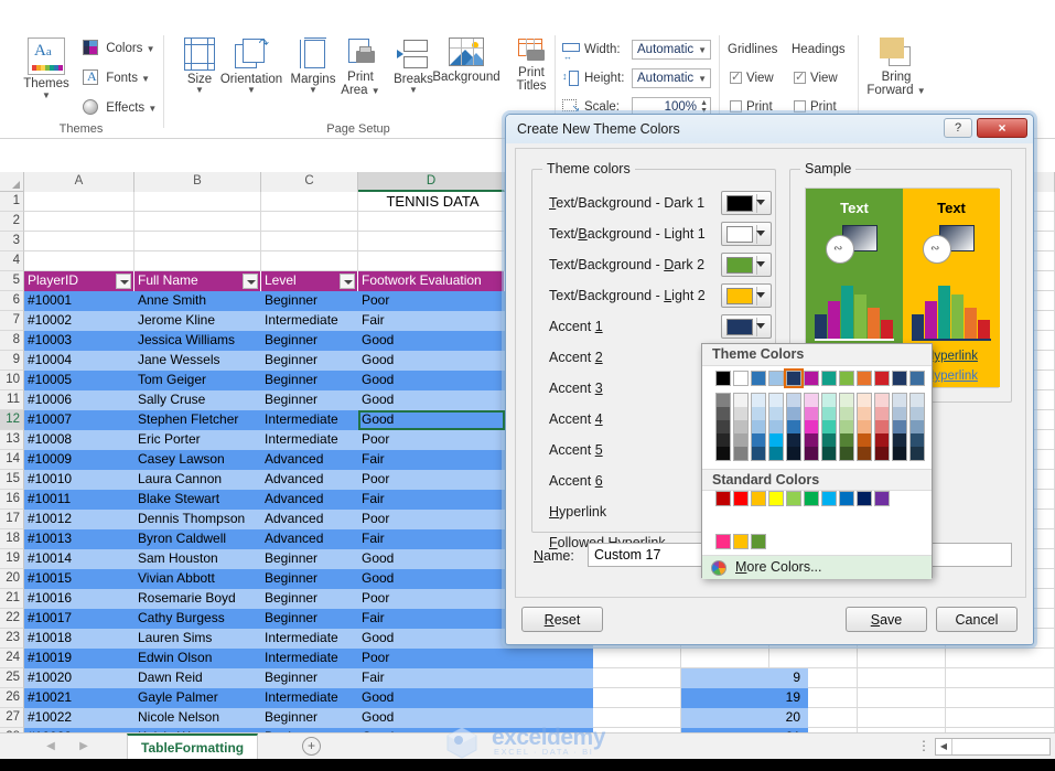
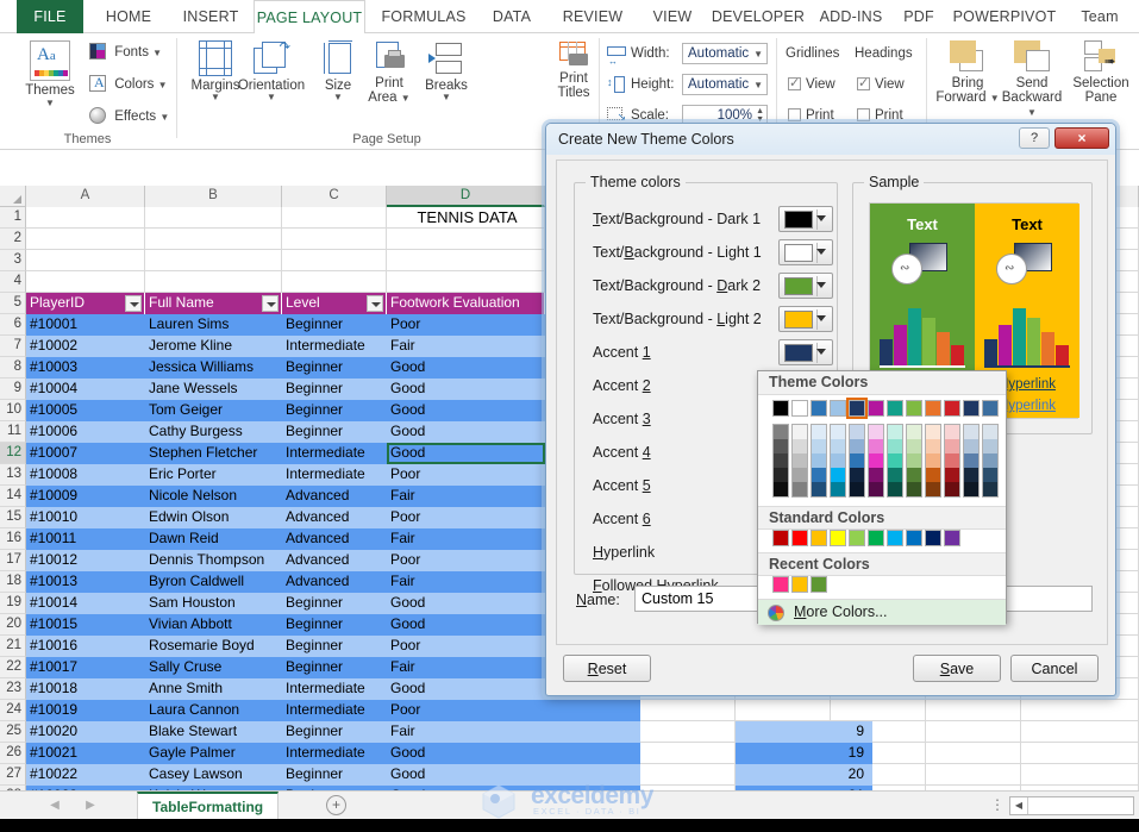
+ FILE
+ HOME
+ INSERT
+ PAGE LAYOUT
+ FORMULAS
+ DATA
+ REVIEW
+ VIEW
+ DEVELOPER
+ ADD-INS
+ PDF
+ POWERPIVOT
+ Team
  Aa
  Themes
  ▼
- Colors ▼
+ Fonts ▼
  A
- Fonts ▼
+ Colors ▼
  Effects ▼
  Themes
- Size
+ Margins
  ▼
  ↷
  Orientation
  ▼
- Margins
+ Size
  ▼
  Print
  Area ▼
  Breaks
  ▼
- Background
  Print
  Titles
  Page Setup
  ↔
  Width:
  Automatic
  ▼
  ↕
  Height:
  Automatic
  ▼
  ↘
  Scale:
  100%
  Gridlines
  View
  Print
  Headings
  View
  Print
  Bring
  Forward ▼
+ Send
+ Backward ▼
+ ➠
+ Selection
+ Pane
  A
  B
  C
  D
  1
  2
  3
  4
  5
  6
  7
  8
  9
  10
  11
  12
  13
  14
  15
  16
  17
  18
  19
  20
  21
  22
  23
  24
  25
  26
  27
  TENNIS DATA
  PlayerID
  Full Name
  Level
  Footwork Evaluation
  #10001
- Anne Smith
+ Lauren Sims
  Beginner
  Poor
  #10002
  Jerome Kline
  Intermediate
  Fair
  #10003
  Jessica Williams
  Beginner
  Good
  #10004
  Jane Wessels
  Beginner
  Good
  #10005
  Tom Geiger
  Beginner
  Good
  #10006
- Sally Cruse
+ Cathy Burgess
  Beginner
  Good
  #10007
  Stephen Fletcher
  Intermediate
  Good
  #10008
  Eric Porter
  Intermediate
  Poor
  #10009
- Casey Lawson
+ Nicole Nelson
  Advanced
  Fair
  #10010
- Laura Cannon
+ Edwin Olson
  Advanced
  Poor
  #10011
- Blake Stewart
+ Dawn Reid
  Advanced
  Fair
  #10012
  Dennis Thompson
  Advanced
  Poor
  #10013
  Byron Caldwell
  Advanced
  Fair
  #10014
  Sam Houston
  Beginner
  Good
  #10015
  Vivian Abbott
  Beginner
  Good
  #10016
  Rosemarie Boyd
  Beginner
  Poor
  #10017
- Cathy Burgess
+ Sally Cruse
  Beginner
  Fair
  #10018
- Lauren Sims
+ Anne Smith
  Intermediate
  Good
  #10019
- Edwin Olson
+ Laura Cannon
  Intermediate
  Poor
  #10020
- Dawn Reid
+ Blake Stewart
  Beginner
  Fair
  #10021
  Gayle Palmer
  Intermediate
  Good
  #10022
- Nicole Nelson
+ Casey Lawson
  Beginner
  Good
  9
  19
  20
  ◀
  ▶
  TableFormatting
  +
  ⋮
  ◀
  exceldemy
  EXCEL · DATA · BI
  Create New Theme Colors
  ?
  ×
  Theme colors
  Text/Background - Dark 1
  Text/Background - Light 1
  Text/Background - Dark 2
  Text/Background - Light 2
  Accent 1
  Accent 2
  Accent 3
  Accent 4
  Accent 5
  Accent 6
  Hyperlink
  Sample
  Text
  ∾
  Text
  ∾
  yperlink
  yperlink
  Name:
- Custom 17
+ Custom 15
  Reset
  Save
  Cancel
  Theme Colors
  Standard Colors
+ Recent Colors
  More Colors...
